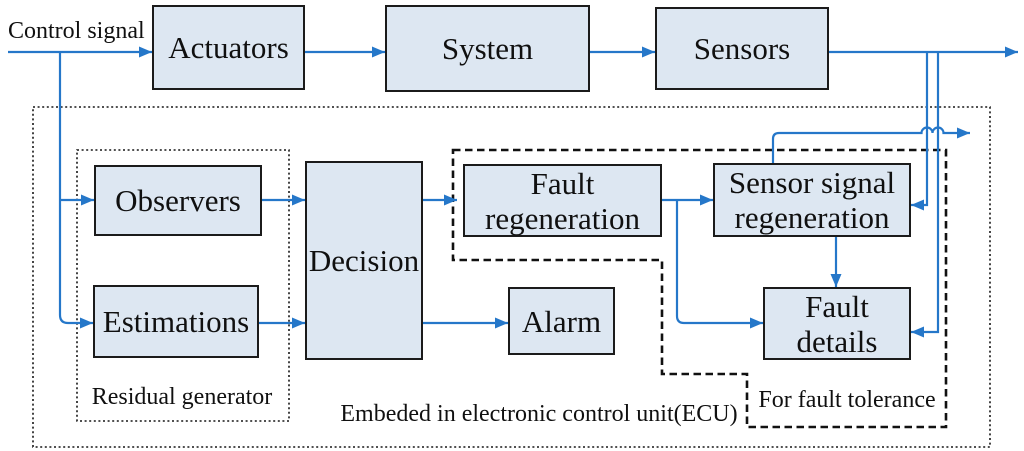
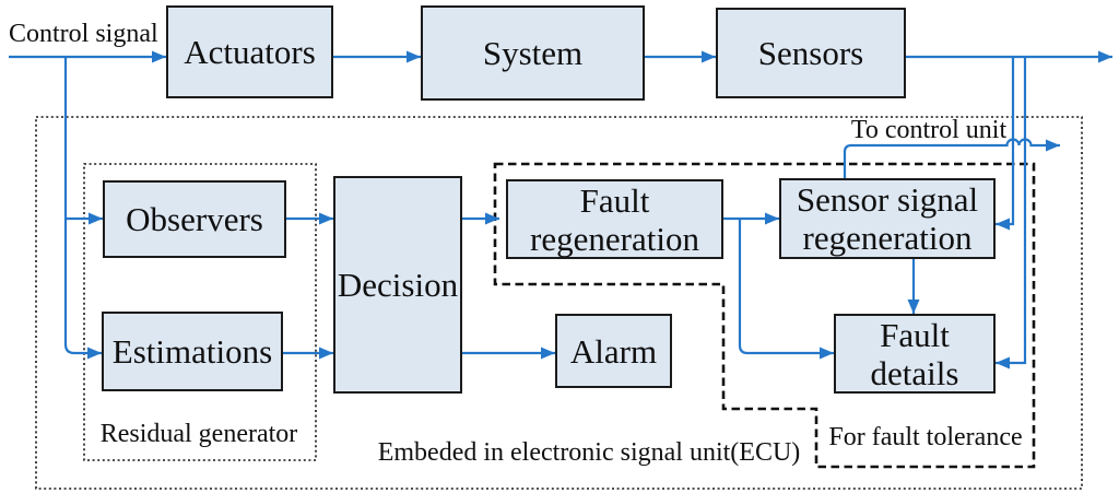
  Actuators
  System
  Sensors
  Observers
  Estimations
  Decision
  Fault
  regeneration
  Alarm
  Sensor signal
  regeneration
  Fault
  details
  Control signal
+ To control unit
  Residual generator
- Embeded in electronic control unit(ECU)
+ Embeded in electronic signal unit(ECU)
  For fault tolerance
